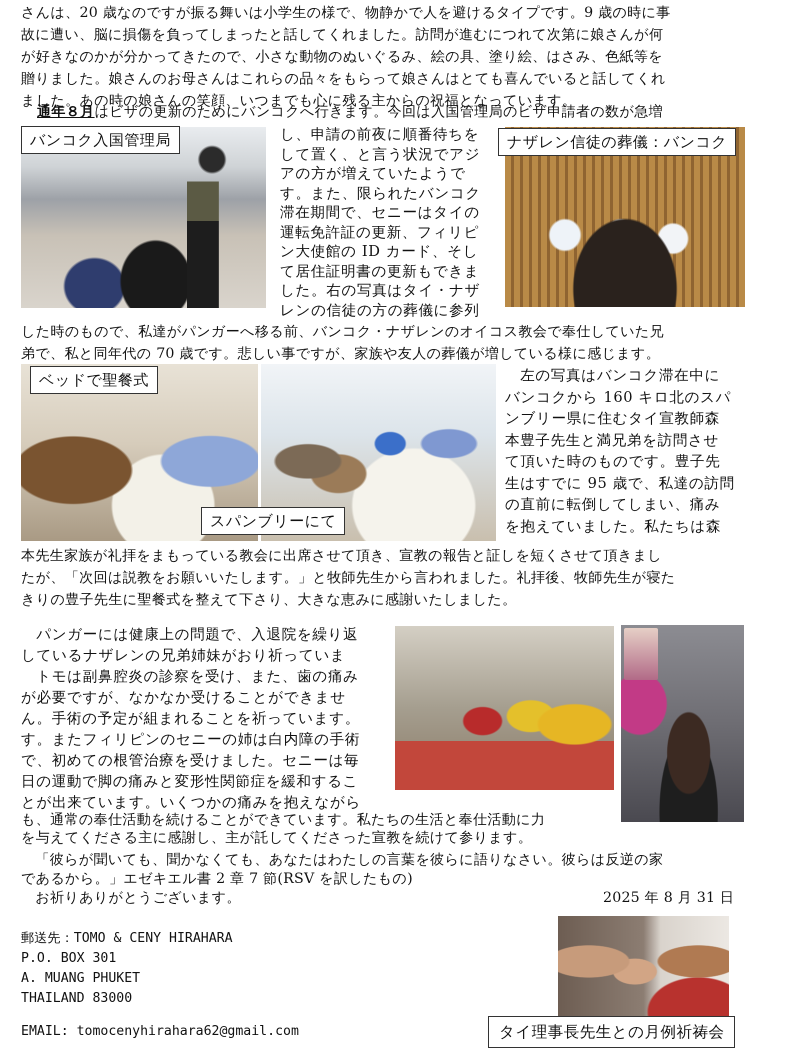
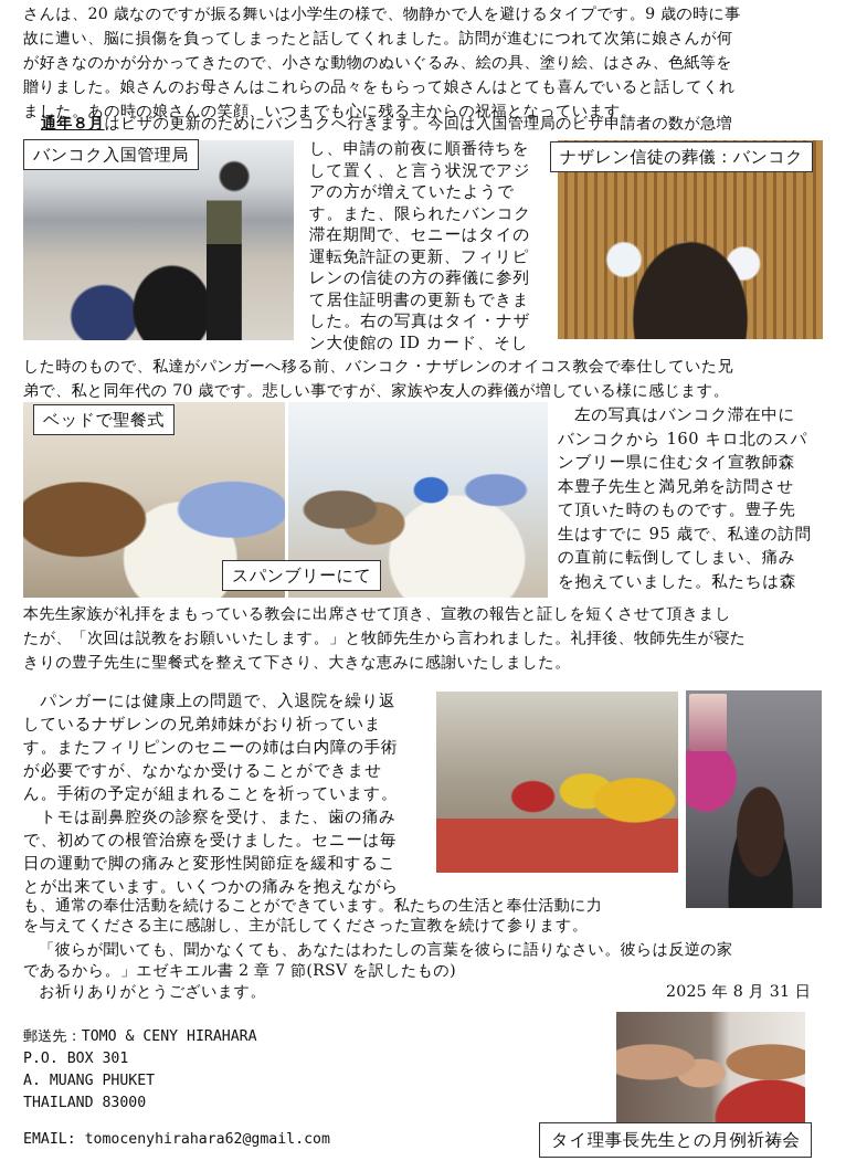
  さんは、20 歳なのですが振る舞いは小学生の様で、物静かで人を避けるタイプです。9 歳の時に事
  故に遭い、脳に損傷を負ってしまったと話してくれました。訪問が進むにつれて次第に娘さんが何
  が好きなのかが分かってきたので、小さな動物のぬいぐるみ、絵の具、塗り絵、はさみ、色紙等を
  贈りました。娘さんのお母さんはこれらの品々をもらって娘さんはとても喜んでいると話してくれ
  ました。あの時の娘さんの笑顔、いつまでも心に残る主からの祝福となっています。
  通年８月はビザの更新のためにバンコクへ行きます。今回は入国管理局のビザ申請者の数が急増
  バンコク入国管理局
  ナザレン信徒の葬儀：バンコク
  し、申請の前夜に順番待ちを
  して置く、と言う状況でアジ
  アの方が増えていたようで
  す。また、限られたバンコク
  滞在期間で、セニーはタイの
  運転免許証の更新、フィリピ
- ン大使館の ID カード、そし
+ レンの信徒の方の葬儀に参列
  て居住証明書の更新もできま
  した。右の写真はタイ・ナザ
- レンの信徒の方の葬儀に参列
+ ン大使館の ID カード、そし
  した時のもので、私達がパンガーへ移る前、バンコク・ナザレンのオイコス教会で奉仕していた兄
  弟で、私と同年代の 70 歳です。悲しい事ですが、家族や友人の葬儀が増している様に感じます。
  ベッドで聖餐式
  スパンブリーにて
  左の写真はバンコク滞在中に
  バンコクから 160 キロ北のスパ
  ンブリー県に住むタイ宣教師森
  本豊子先生と満兄弟を訪問させ
  て頂いた時のものです。豊子先
  生はすでに 95 歳で、私達の訪問
  の直前に転倒してしまい、痛み
  を抱えていました。私たちは森
  本先生家族が礼拝をまもっている教会に出席させて頂き、宣教の報告と証しを短くさせて頂きまし
  たが、「次回は説教をお願いいたします。」と牧師先生から言われました。礼拝後、牧師先生が寝た
  きりの豊子先生に聖餐式を整えて下さり、大きな恵みに感謝いたしました。
  パンガーには健康上の問題で、入退院を繰り返
  しているナザレンの兄弟姉妹がおり祈っていま
- トモは副鼻腔炎の診察を受け、また、歯の痛み
+ す。またフィリピンのセニーの姉は白内障の手術
  が必要ですが、なかなか受けることができませ
  ん。手術の予定が組まれることを祈っています。
- す。またフィリピンのセニーの姉は白内障の手術
+ トモは副鼻腔炎の診察を受け、また、歯の痛み
  で、初めての根管治療を受けました。セニーは毎
  日の運動で脚の痛みと変形性関節症を緩和するこ
  とが出来ています。いくつかの痛みを抱えながら
  も、通常の奉仕活動を続けることができています。私たちの生活と奉仕活動に力
  を与えてくださる主に感謝し、主が託してくださった宣教を続けて参ります。
  「彼らが聞いても、聞かなくても、あなたはわたしの言葉を彼らに語りなさい。彼らは反逆の家
  であるから。」エゼキエル書 2 章 7 節(RSV を訳したもの)
  お祈りありがとうございます。
  2025 年 8 月 31 日
  郵送先：TOMO & CENY HIRAHARA
  P.O. BOX 301
  A. MUANG PHUKET
  THAILAND 83000
  EMAIL: tomocenyhirahara62@gmail.com
  タイ理事長先生との月例祈祷会
